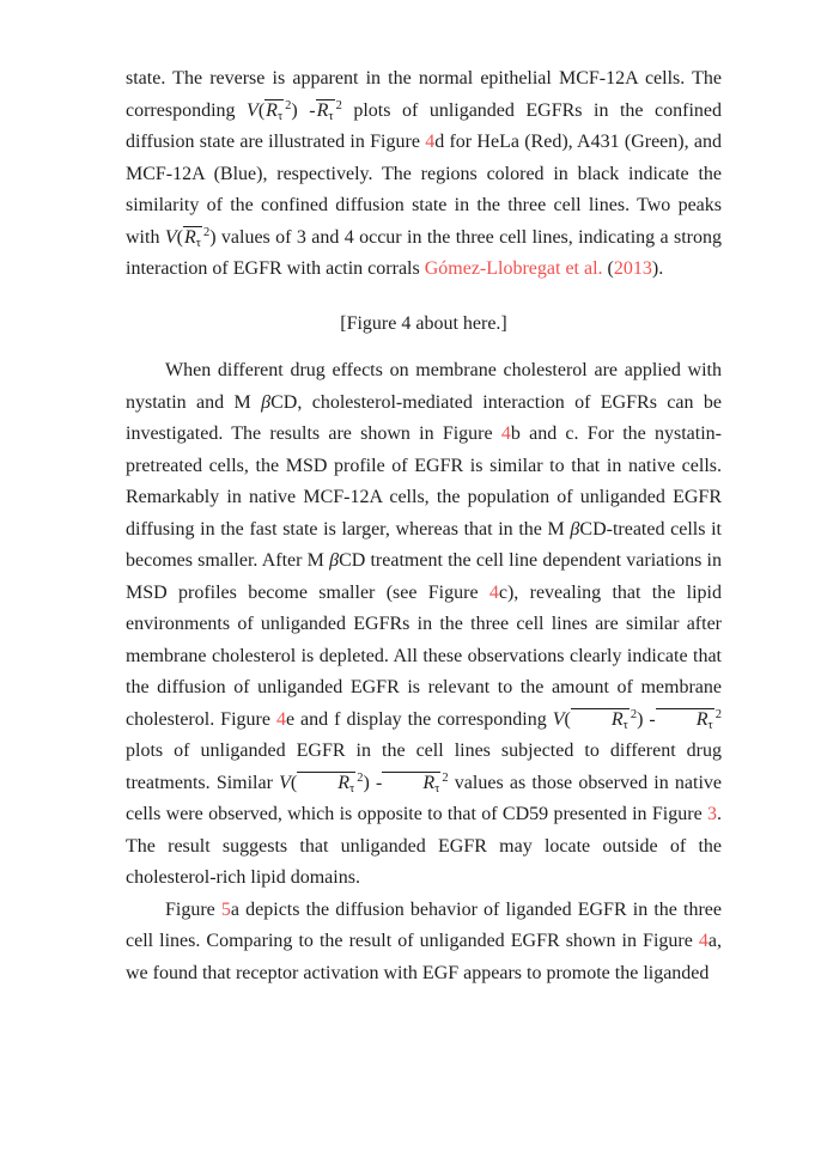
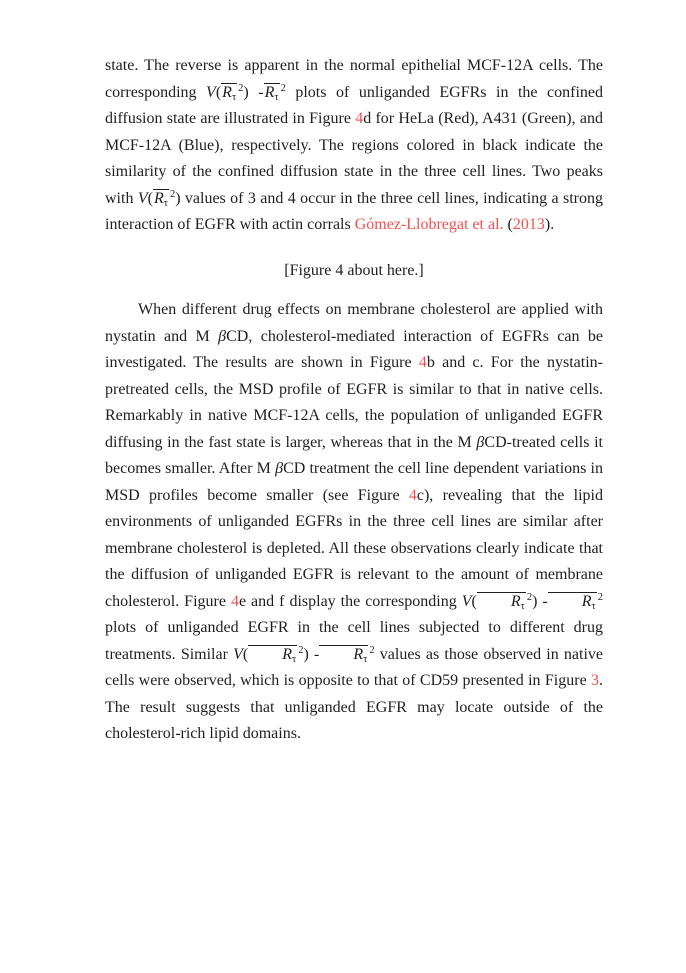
  state. The reverse is apparent in the normal epithelial MCF-12A cells. The corresponding V(Rτ2) -Rτ2 plots of unliganded EGFRs in the confined diffusion state are illustrated in Figure 4d for HeLa (Red), A431 (Green), and MCF-12A (Blue), respectively. The regions colored in black indicate the similarity of the confined diffusion state in the three cell lines. Two peaks with V(Rτ2) values of 3 and 4 occur in the three cell lines, indicating a strong interaction of EGFR with actin corrals Gómez-Llobregat et al. (2013).
  [Figure 4 about here.]
  When different drug effects on membrane cholesterol are applied with nystatin and M βCD, cholesterol-mediated interaction of EGFRs can be investigated. The results are shown in Figure 4b and c. For the nystatin-pretreated cells, the MSD profile of EGFR is similar to that in native cells. Remarkably in native MCF-12A cells, the population of unliganded EGFR diffusing in the fast state is larger, whereas that in the M βCD-treated cells it becomes smaller. After M βCD treatment the cell line dependent variations in MSD profiles become smaller (see Figure 4c), revealing that the lipid environments of unliganded EGFRs in the three cell lines are similar after membrane cholesterol is depleted. All these observations clearly indicate that the diffusion of unliganded EGFR is relevant to the amount of membrane cholesterol. Figure 4e and f display the corresponding V( Rτ2) - Rτ2 plots of unliganded EGFR in the cell lines subjected to different drug treatments. Similar V( Rτ2) - Rτ2 values as those observed in native cells were observed, which is opposite to that of CD59 presented in Figure 3. The result suggests that unliganded EGFR may locate outside of the cholesterol-rich lipid domains.
- Figure 5a depicts the diffusion behavior of liganded EGFR in the three cell lines. Comparing to the result of unliganded EGFR shown in Figure 4a, we found that receptor activation with EGF appears to promote the liganded
